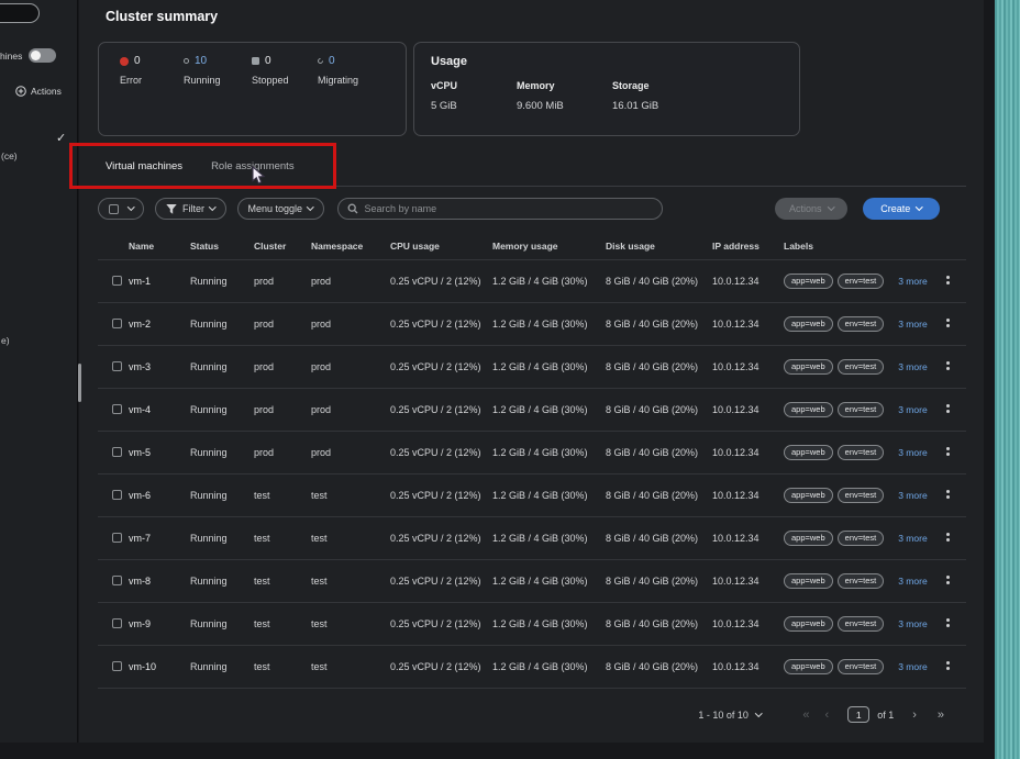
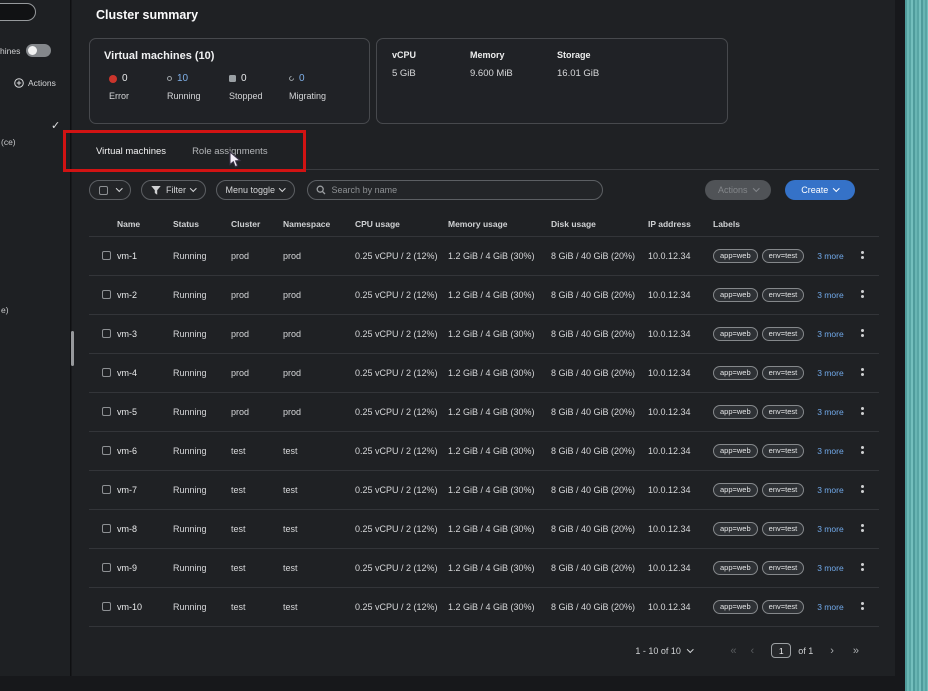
  hines
  Actions
  ✓
  (ce)
  e)
  Cluster summary
+ Virtual machines (10)
  0
  Error
  10
  Running
  0
  Stopped
  0
  Migrating
- Usage
  vCPU
  5 GiB
  Memory
  9.600 MiB
  Storage
  16.01 GiB
  Virtual machines
  Role assgnments
  Filter
  Menu toggle
  Search by name
  Actions
  Create
  Name
  Status
  Cluster
  Namespace
  CPU usage
  Memory usage
  Disk usage
  IP address
  Labels
  vm-1
  Running
  prod
  prod
  0.25 vCPU / 2 (12%)
  1.2 GiB / 4 GiB (30%)
  8 GiB / 40 GiB (20%)
  10.0.12.34
  app=web
  env=test
  3 more
  vm-2
  Running
  prod
  prod
  0.25 vCPU / 2 (12%)
  1.2 GiB / 4 GiB (30%)
  8 GiB / 40 GiB (20%)
  10.0.12.34
  app=web
  env=test
  3 more
  vm-3
  Running
  prod
  prod
  0.25 vCPU / 2 (12%)
  1.2 GiB / 4 GiB (30%)
  8 GiB / 40 GiB (20%)
  10.0.12.34
  app=web
  env=test
  3 more
  vm-4
  Running
  prod
  prod
  0.25 vCPU / 2 (12%)
  1.2 GiB / 4 GiB (30%)
  8 GiB / 40 GiB (20%)
  10.0.12.34
  app=web
  env=test
  3 more
  vm-5
  Running
  prod
  prod
  0.25 vCPU / 2 (12%)
  1.2 GiB / 4 GiB (30%)
  8 GiB / 40 GiB (20%)
  10.0.12.34
  app=web
  env=test
  3 more
  vm-6
  Running
  test
  test
  0.25 vCPU / 2 (12%)
  1.2 GiB / 4 GiB (30%)
  8 GiB / 40 GiB (20%)
  10.0.12.34
  app=web
  env=test
  3 more
  vm-7
  Running
  test
  test
  0.25 vCPU / 2 (12%)
  1.2 GiB / 4 GiB (30%)
  8 GiB / 40 GiB (20%)
  10.0.12.34
  app=web
  env=test
  3 more
  vm-8
  Running
  test
  test
  0.25 vCPU / 2 (12%)
  1.2 GiB / 4 GiB (30%)
  8 GiB / 40 GiB (20%)
  10.0.12.34
  app=web
  env=test
  3 more
  vm-9
  Running
  test
  test
  0.25 vCPU / 2 (12%)
  1.2 GiB / 4 GiB (30%)
  8 GiB / 40 GiB (20%)
  10.0.12.34
  app=web
  env=test
  3 more
  vm-10
  Running
  test
  test
  0.25 vCPU / 2 (12%)
  1.2 GiB / 4 GiB (30%)
  8 GiB / 40 GiB (20%)
  10.0.12.34
  app=web
  env=test
  3 more
  1 - 10 of 10
  «
  ‹
  1
  of 1
  ›
  »
